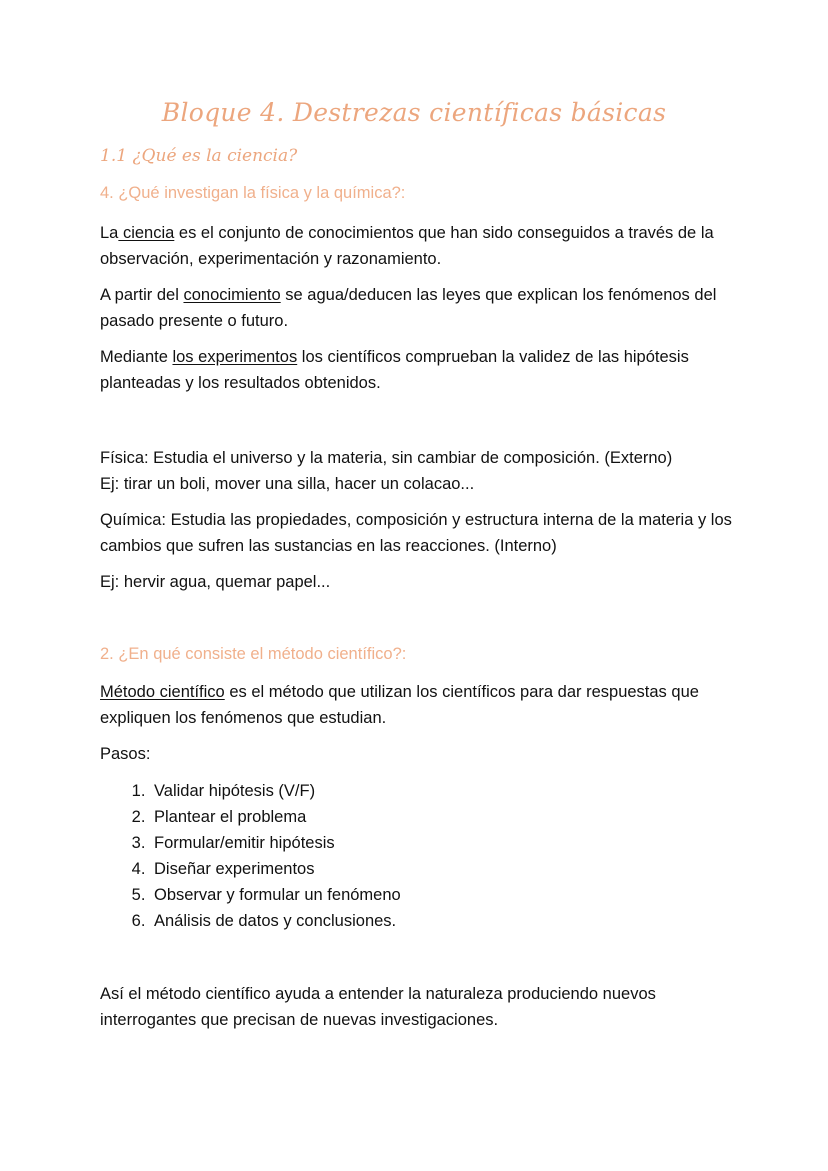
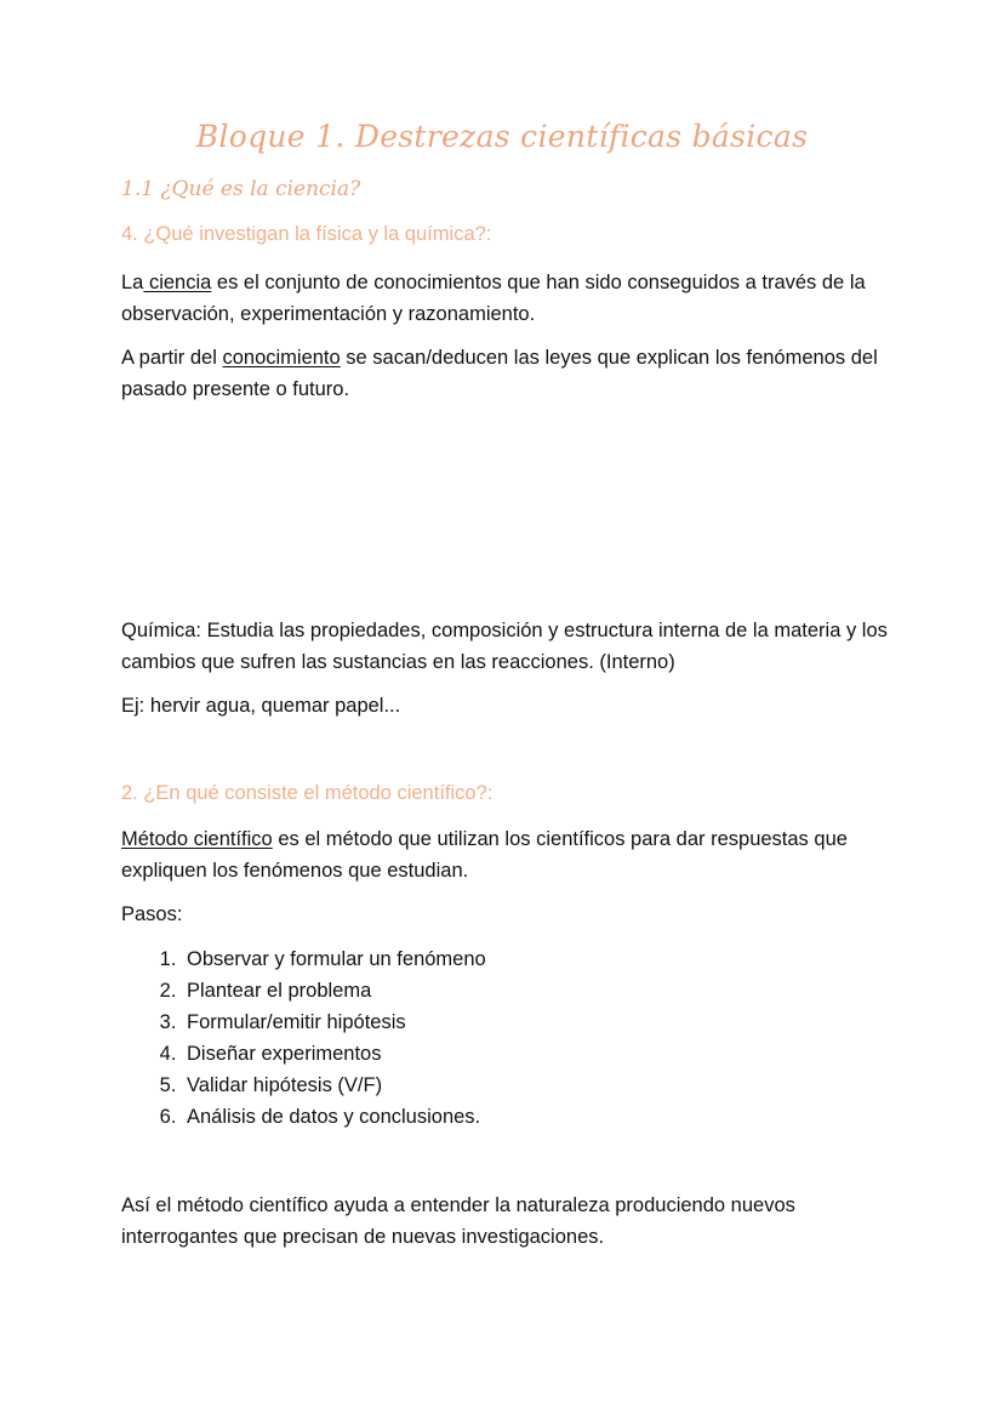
- Bloque 4. Destrezas científicas básicas
+ Bloque 1. Destrezas científicas básicas
  1.1 ¿Qué es la ciencia?
  4. ¿Qué investigan la física y la química?:
  La ciencia es el conjunto de conocimientos que han sido conseguidos a través de la observación, experimentación y razonamiento.
- A partir del conocimiento se agua/deducen las leyes que explican los fenómenos del pasado presente o futuro.
+ A partir del conocimiento se sacan/deducen las leyes que explican los fenómenos del pasado presente o futuro.
- Mediante los experimentos los científicos comprueban la validez de las hipótesis planteadas y los resultados obtenidos.
- Física: Estudia el universo y la materia, sin cambiar de composición. (Externo)
- Ej: tirar un boli, mover una silla, hacer un colacao...
  Química: Estudia las propiedades, composición y estructura interna de la materia y los cambios que sufren las sustancias en las reacciones. (Interno)
  Ej: hervir agua, quemar papel...
  2. ¿En qué consiste el método científico?:
  Método científico es el método que utilizan los científicos para dar respuestas que expliquen los fenómenos que estudian.
  Pasos:
- Validar hipótesis (V/F)
+ Observar y formular un fenómeno
  Plantear el problema
  Formular/emitir hipótesis
  Diseñar experimentos
- Observar y formular un fenómeno
+ Validar hipótesis (V/F)
  Análisis de datos y conclusiones.
  Así el método científico ayuda a entender la naturaleza produciendo nuevos interrogantes que precisan de nuevas investigaciones.
